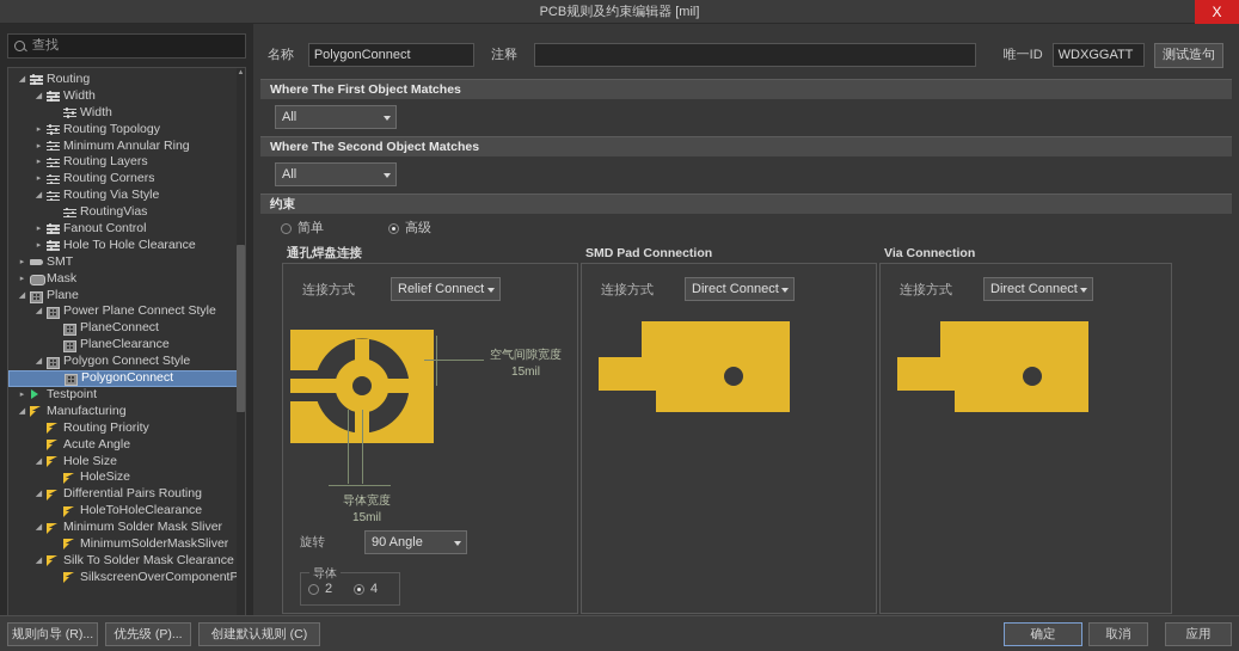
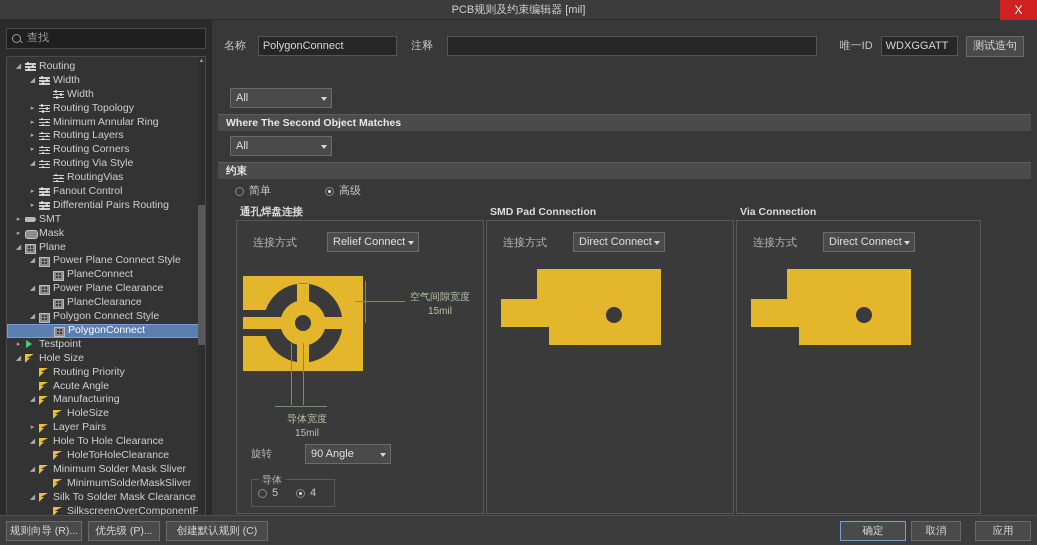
  PCB规则及约束编辑器 [mil]
  X
  查找
  Routing
  Width
  Width
  Routing Topology
  Minimum Annular Ring
  Routing Layers
  Routing Corners
  Routing Via Style
  RoutingVias
  Fanout Control
- Hole To Hole Clearance
+ Differential Pairs Routing
  SMT
  Mask
  Plane
  Power Plane Connect Style
  PlaneConnect
+ Power Plane Clearance
  PlaneClearance
  Polygon Connect Style
  PolygonConnect
  Testpoint
- Manufacturing
+ Hole Size
  Routing Priority
  Acute Angle
- Hole Size
+ Manufacturing
  HoleSize
+ Layer Pairs
- Differential Pairs Routing
+ Hole To Hole Clearance
  HoleToHoleClearance
  Minimum Solder Mask Sliver
  MinimumSolderMaskSliver
  Silk To Solder Mask Clearance
  SilkscreenOverComponentP
  名称
  PolygonConnect
  注释
  唯一ID
  WDXGGATT
  测试造句
- Where The First Object Matches
  All
  Where The Second Object Matches
  All
  约束
  简单
  高级
  通孔焊盘连接
  连接方式
  Relief Connect
  空气间隙宽度
  15mil
  导体宽度
  15mil
  旋转
  90 Angle
  导体
- 2
+ 5
  4
  SMD Pad Connection
  连接方式
  Direct Connect
  Via Connection
  连接方式
  Direct Connect
  规则向导 (R)...
  优先级 (P)...
  创建默认规则 (C)
  确定
  取消
  应用
